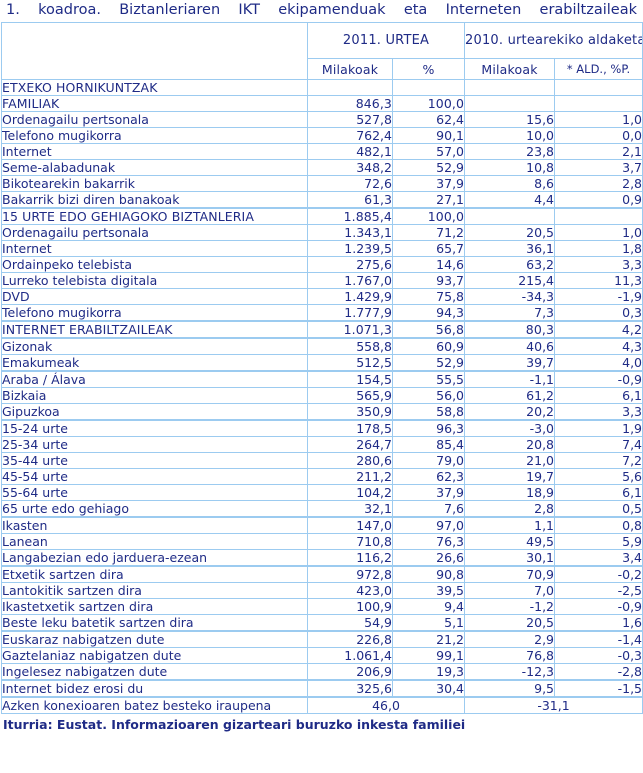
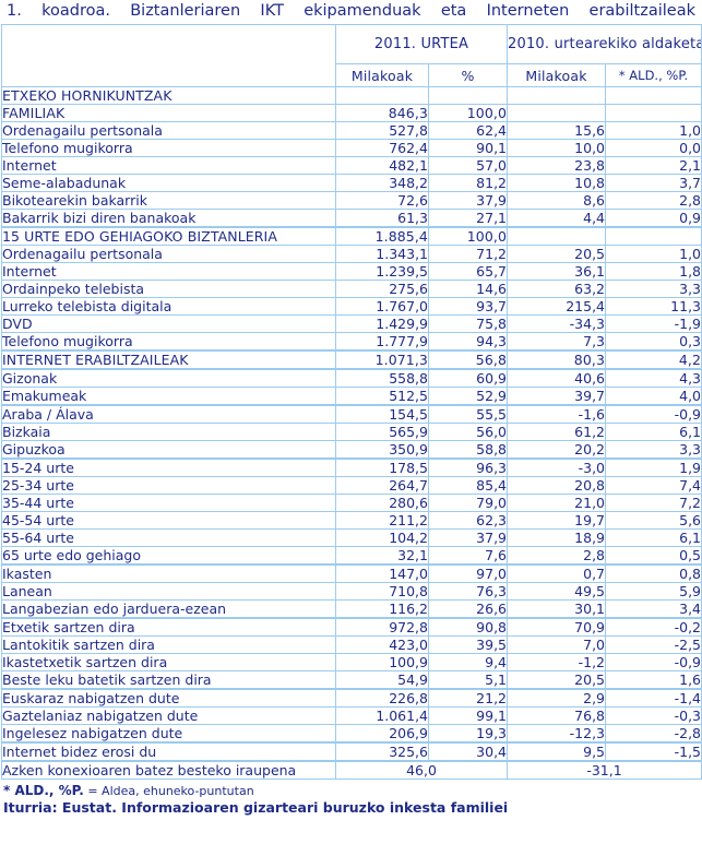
  1. koadroa. Biztanleriaren IKT ekipamenduak eta Interneten erabiltzaileak
  	2011. URTEA	2010. urtearekiko aldaketa
  Milakoak	%	Milakoak	* ALD., %P.
  ETXEKO HORNIKUNTZAK
  FAMILIAK	846,3	100,0
  Ordenagailu pertsonala	527,8	62,4	15,6	1,0
  Telefono mugikorra	762,4	90,1	10,0	0,0
  Internet	482,1	57,0	23,8	2,1
- Seme-alabadunak	348,2	52,9	10,8	3,7
+ Seme-alabadunak	348,2	81,2	10,8	3,7
  Bikotearekin bakarrik	72,6	37,9	8,6	2,8
  Bakarrik bizi diren banakoak	61,3	27,1	4,4	0,9
  15 URTE EDO GEHIAGOKO BIZTANLERIA	1.885,4	100,0
  Ordenagailu pertsonala	1.343,1	71,2	20,5	1,0
  Internet	1.239,5	65,7	36,1	1,8
  Ordainpeko telebista	275,6	14,6	63,2	3,3
  Lurreko telebista digitala	1.767,0	93,7	215,4	11,3
  DVD	1.429,9	75,8	-34,3	-1,9
  Telefono mugikorra	1.777,9	94,3	7,3	0,3
  INTERNET ERABILTZAILEAK	1.071,3	56,8	80,3	4,2
  Gizonak	558,8	60,9	40,6	4,3
  Emakumeak	512,5	52,9	39,7	4,0
- Araba / Álava	154,5	55,5	-1,1	-0,9
+ Araba / Álava	154,5	55,5	-1,6	-0,9
  Bizkaia	565,9	56,0	61,2	6,1
  Gipuzkoa	350,9	58,8	20,2	3,3
  15-24 urte	178,5	96,3	-3,0	1,9
  25-34 urte	264,7	85,4	20,8	7,4
  35-44 urte	280,6	79,0	21,0	7,2
  45-54 urte	211,2	62,3	19,7	5,6
  55-64 urte	104,2	37,9	18,9	6,1
  65 urte edo gehiago	32,1	7,6	2,8	0,5
- Ikasten	147,0	97,0	1,1	0,8
+ Ikasten	147,0	97,0	0,7	0,8
  Lanean	710,8	76,3	49,5	5,9
  Langabezian edo jarduera-ezean	116,2	26,6	30,1	3,4
  Etxetik sartzen dira	972,8	90,8	70,9	-0,2
  Lantokitik sartzen dira	423,0	39,5	7,0	-2,5
  Ikastetxetik sartzen dira	100,9	9,4	-1,2	-0,9
  Beste leku batetik sartzen dira	54,9	5,1	20,5	1,6
  Euskaraz nabigatzen dute	226,8	21,2	2,9	-1,4
  Gaztelaniaz nabigatzen dute	1.061,4	99,1	76,8	-0,3
  Ingelesez nabigatzen dute	206,9	19,3	-12,3	-2,8
  Internet bidez erosi du	325,6	30,4	9,5	-1,5
  Azken konexioaren batez besteko iraupena	46,0	-31,1
+ * ALD., %P. = Aldea, ehuneko-puntutan
  Iturria: Eustat. Informazioaren gizarteari buruzko inkesta familiei
